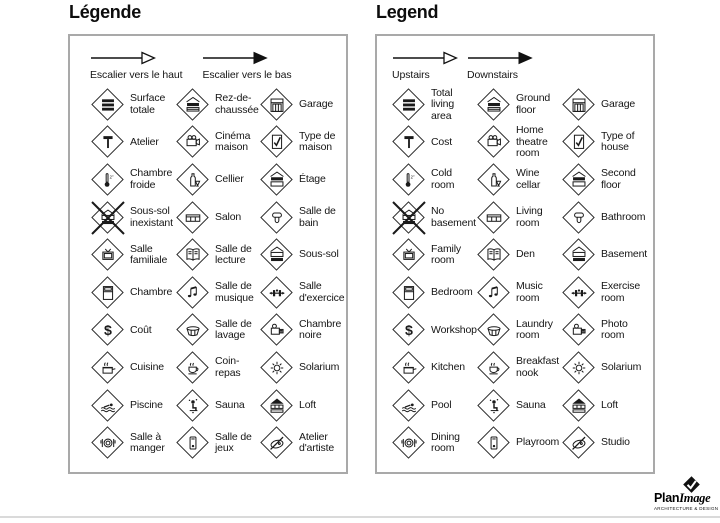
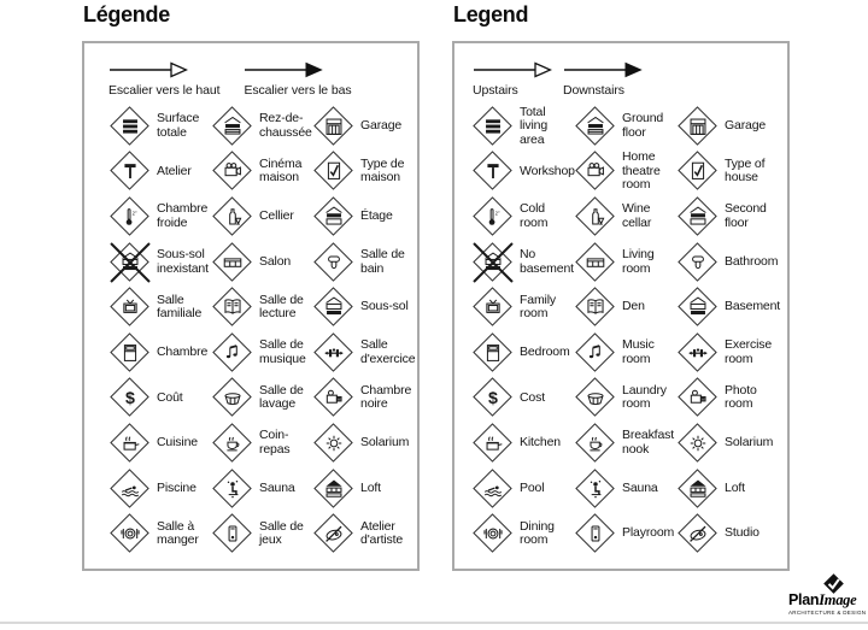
  Légende
  Escalier vers le haut
  Escalier vers le bas
  Surface
  totale
  Rez-de-
  chaussée
  Garage
  Atelier
  Cinéma
  maison
  Type de
  maison
  Chambre
  froide
  Cellier
  Étage
  Sous-sol
  inexistant
  Salon
  Salle de
  bain
  Salle
  familiale
  Salle de
  lecture
  Sous-sol
  Chambre
  Salle de
  musique
  Salle
  d'exercice
  $
  Coût
  Salle de
  lavage
  Chambre
  noire
  Cuisine
  Coin-
  repas
  Solarium
  Piscine
  Sauna
  Loft
  Salle à
  manger
  Salle de
  jeux
  Atelier
  d'artiste
  Legend
  Upstairs
  Downstairs
  Total
  living
  area
  Ground
  floor
  Garage
- Cost
+ Workshop
  Home
  theatre
  room
  Type of
  house
  Cold
  room
  Wine
  cellar
  Second
  floor
  No
  basement
  Living
  room
  Bathroom
  Family
  room
  Den
  Basement
  Bedroom
  Music
  room
  Exercise
  room
  $
- Workshop
+ Cost
  Laundry
  room
  Photo
  room
  Kitchen
  Breakfast
  nook
  Solarium
  Pool
  Sauna
  Loft
  Dining
  room
  Playroom
  Studio
  PlanImage
